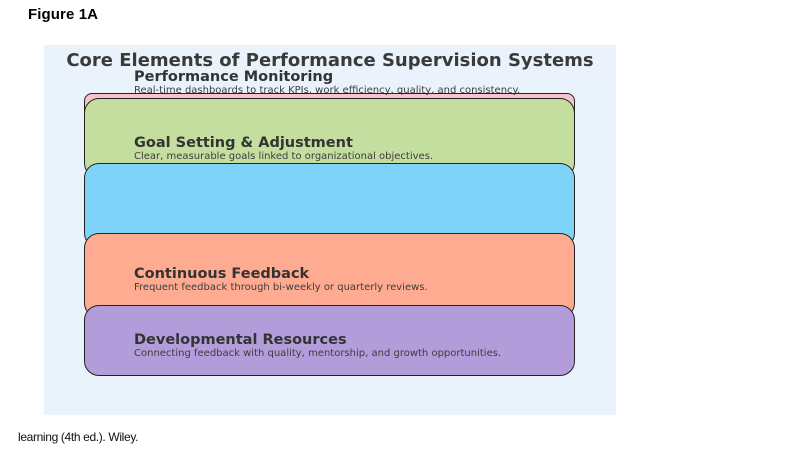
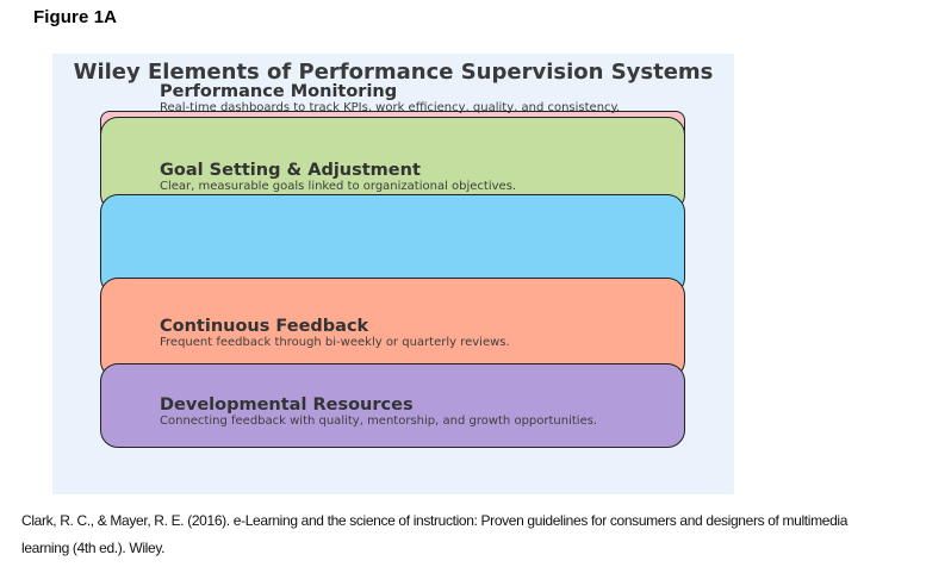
  Figure 1A
- Core Elements of Performance Supervision Systems
+ Wiley Elements of Performance Supervision Systems
  Performance Monitoring
  Real-time dashboards to track KPIs, work efficiency, quality, and consistency.
  Goal Setting & Adjustment
  Clear, measurable goals linked to organizational objectives.
  Continuous Feedback
  Frequent feedback through bi-weekly or quarterly reviews.
  Developmental Resources
  Connecting feedback with quality, mentorship, and growth opportunities.
+ Clark, R. C., & Mayer, R. E. (2016). e-Learning and the science of instruction: Proven guidelines for consumers and designers of multimedia
  learning (4th ed.). Wiley.
